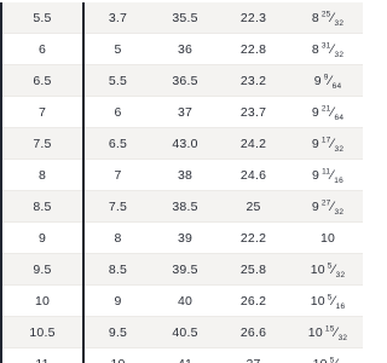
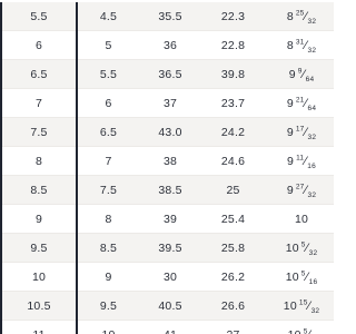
- 5.5	3.7	35.5	22.3	8 ⁄
+ 5.5	4.5	35.5	22.3	8 ⁄
  6	5	36	22.8	8 ⁄
- 6.5	5.5	36.5	23.2	9 ⁄
+ 6.5	5.5	36.5	39.8	9 ⁄
  7	6	37	23.7	9 ⁄
  7.5	6.5	43.0	24.2	9 ⁄
  8	7	38	24.6	9 ⁄
  8.5	7.5	38.5	25	9 ⁄
- 9	8	39	22.2	10
+ 9	8	39	25.4	10
  9.5	8.5	39.5	25.8	10 ⁄
- 10	9	40	26.2	10 ⁄
+ 10	9	30	26.2	10 ⁄
  10.5	9.5	40.5	26.6	10 ⁄
